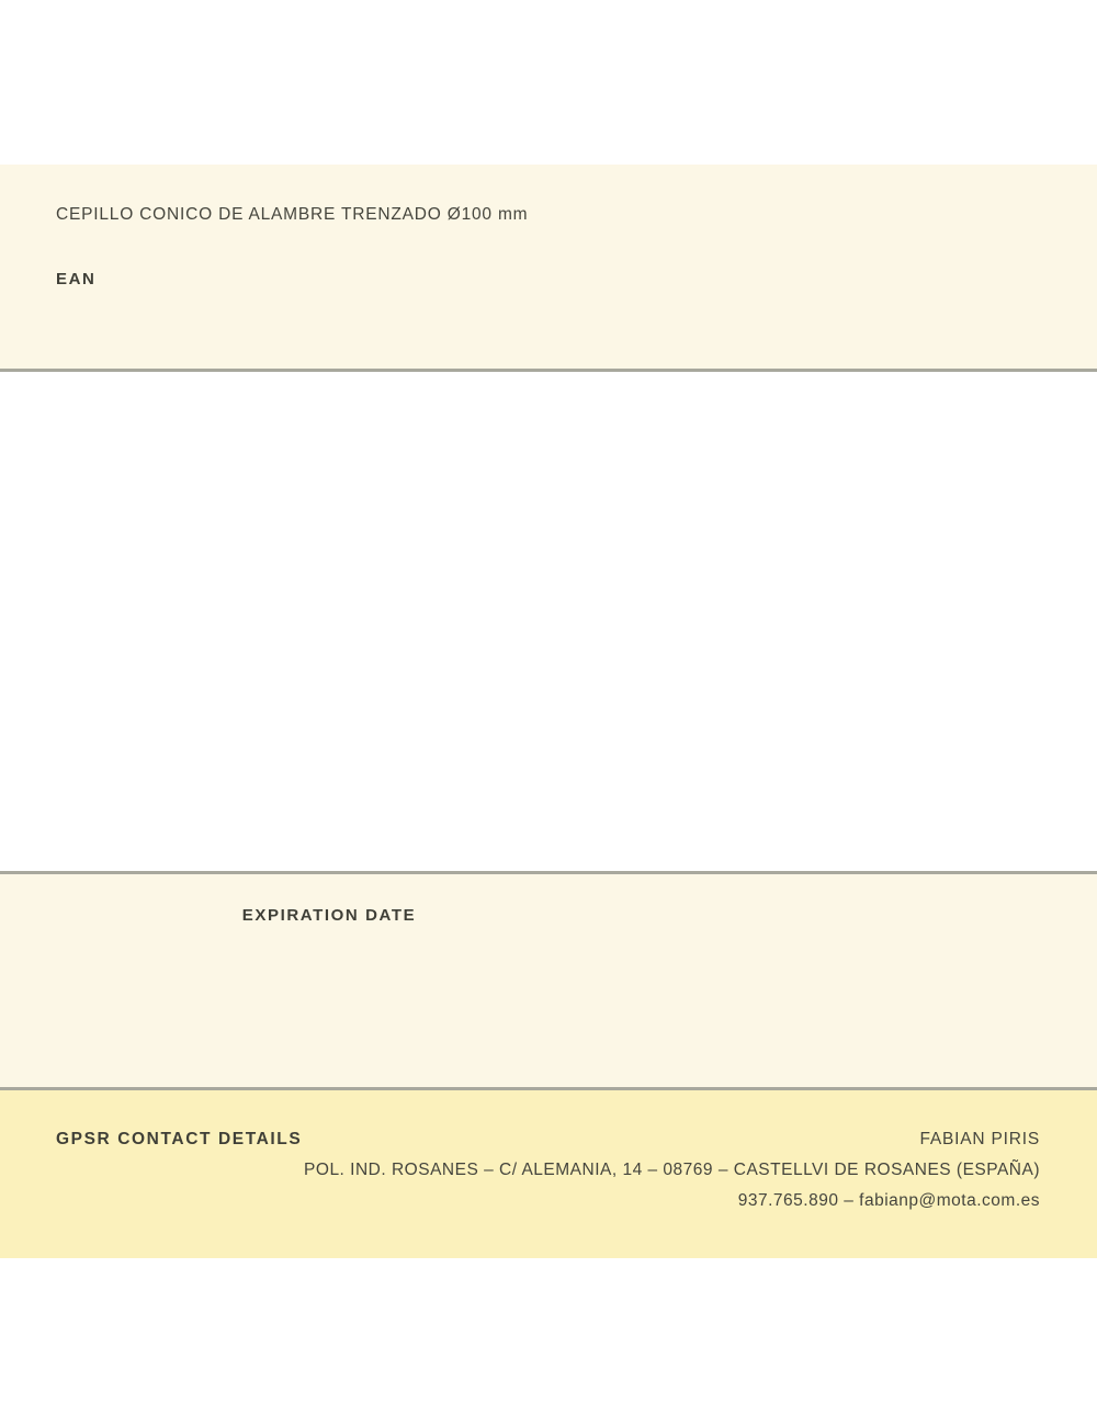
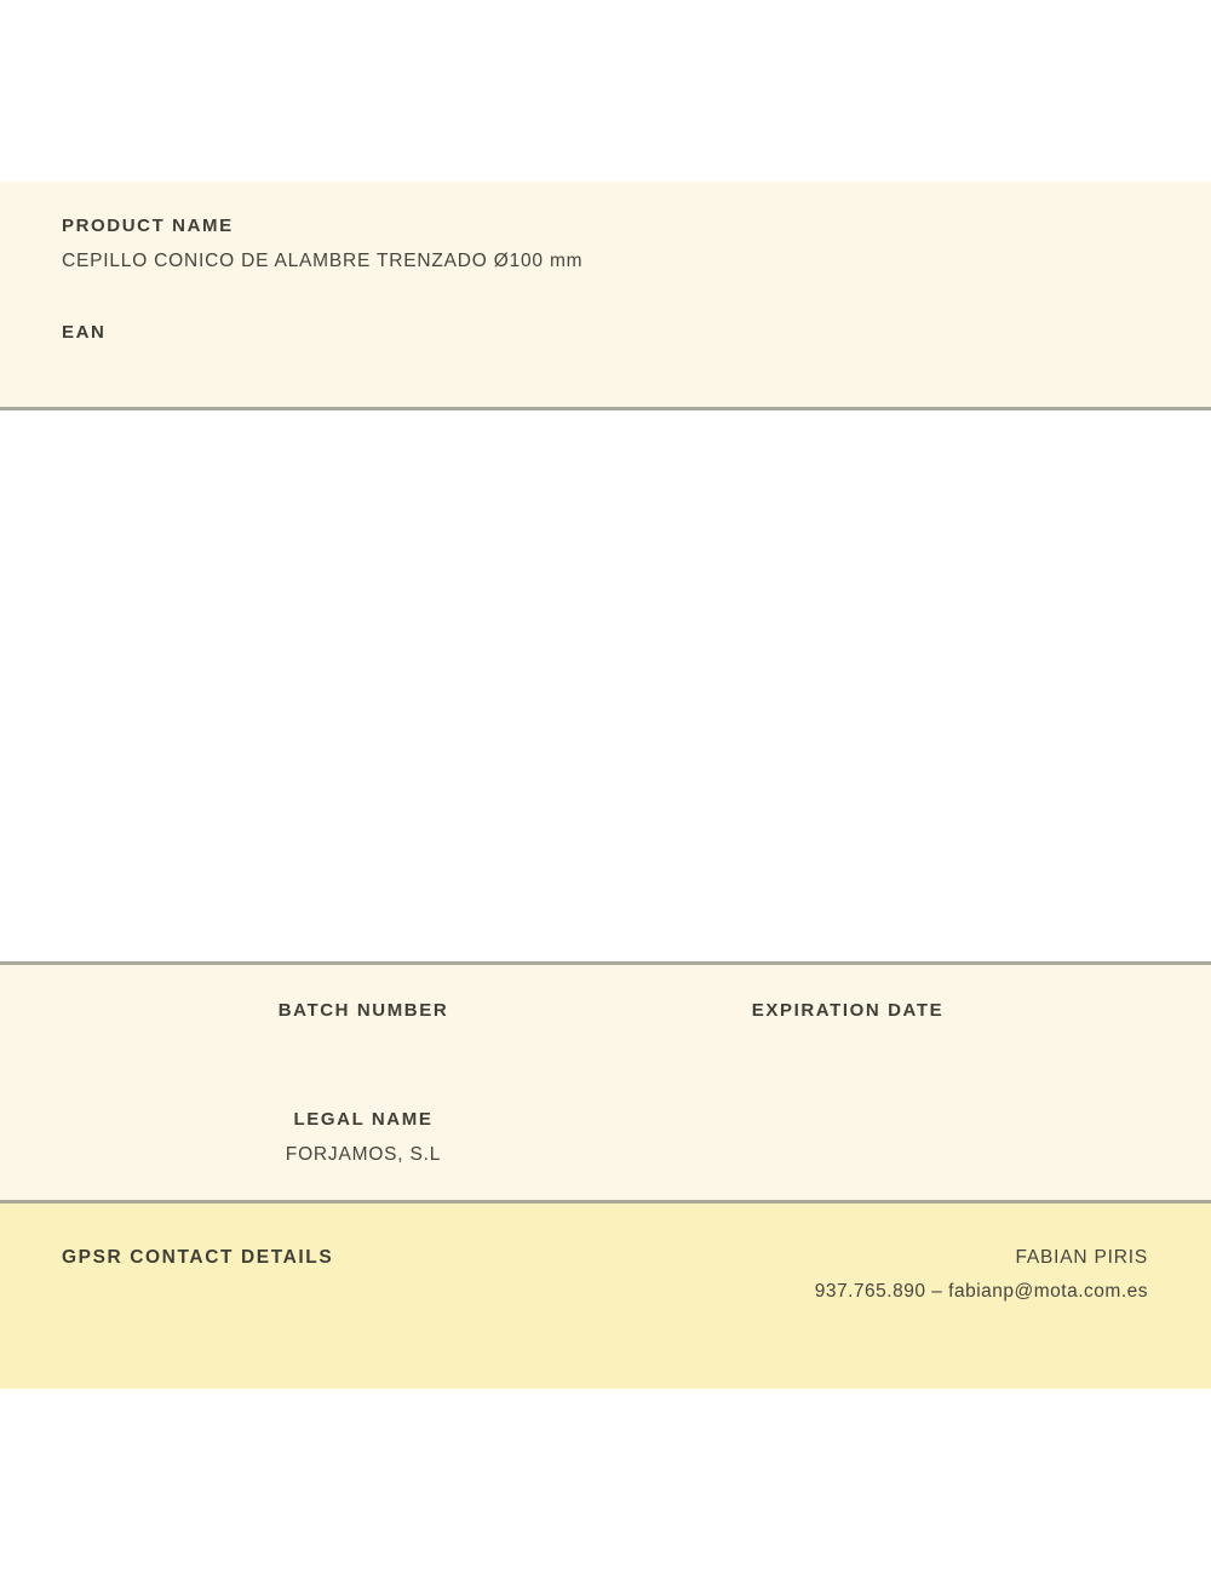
+ PRODUCT NAME
  CEPILLO CONICO DE ALAMBRE TRENZADO Ø100 mm
  EAN
+ BATCH NUMBER
+ LEGAL NAME
+ FORJAMOS, S.L
  EXPIRATION DATE
  GPSR CONTACT DETAILS
  FABIAN PIRIS
- POL. IND. ROSANES – C/ ALEMANIA, 14 – 08769 – CASTELLVI DE ROSANES (ESPAÑA)
  937.765.890 – fabianp@mota.com.es
